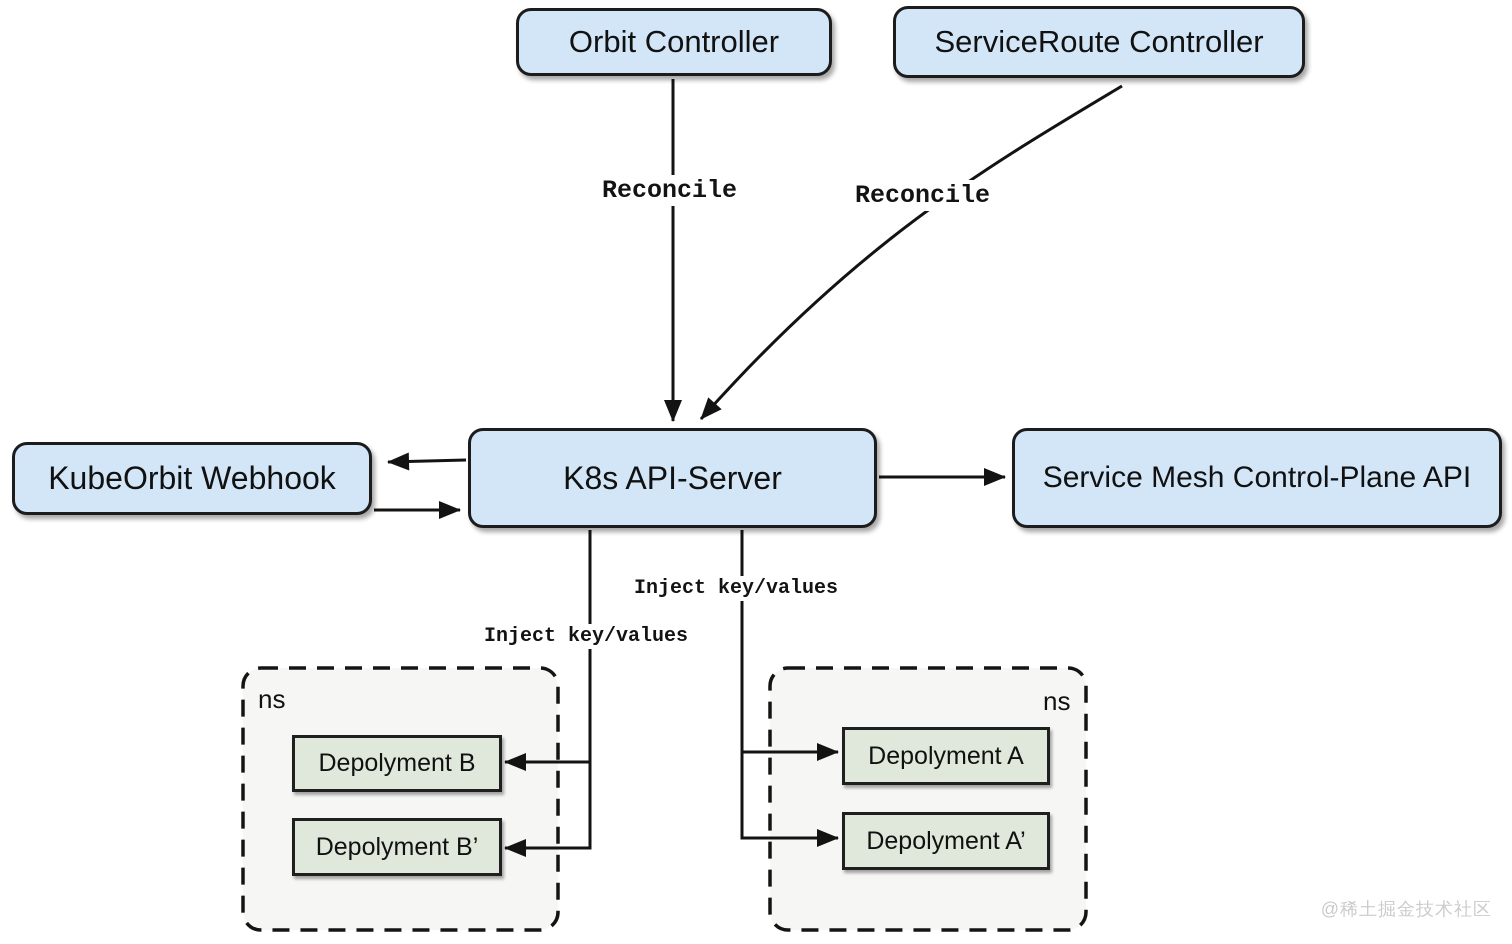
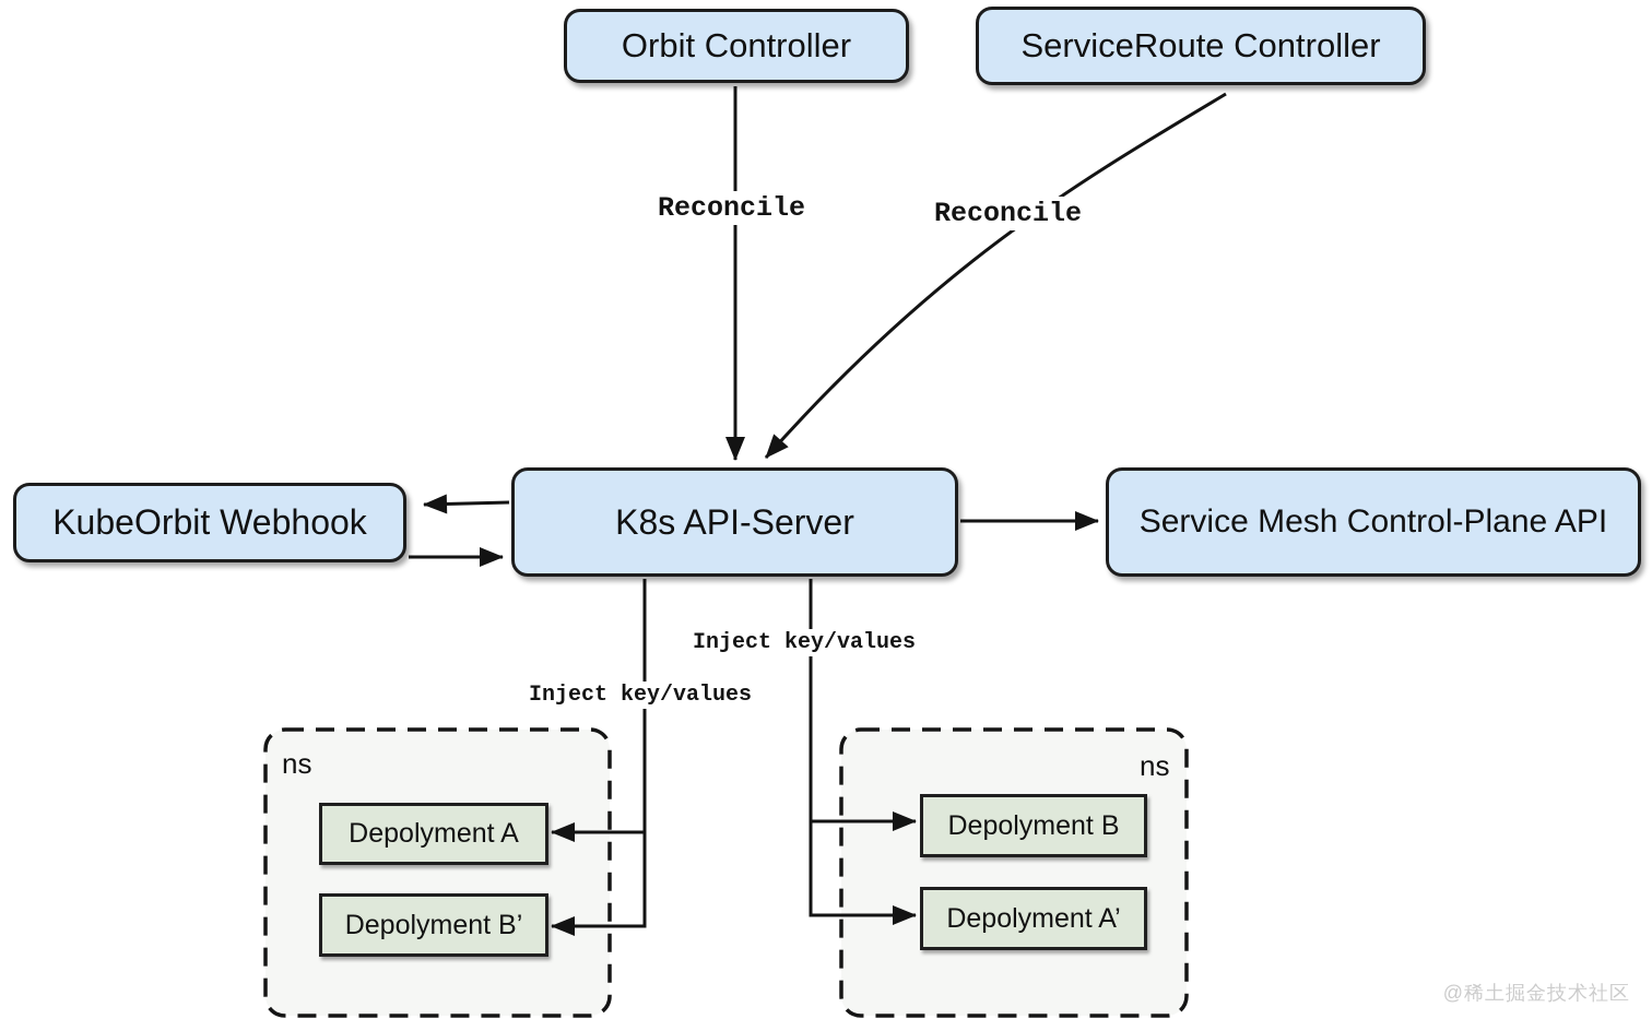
  Orbit Controller
  ServiceRoute Controller
  K8s API-Server
  KubeOrbit Webhook
  Service Mesh Control-Plane API
  Reconcile
  Reconcile
  Inject key/values
  Inject key/values
  ns
  ns
- Depolyment B
+ Depolyment A
  Depolyment B’
- Depolyment A
+ Depolyment B
  Depolyment A’
  @稀土掘金技术社区
